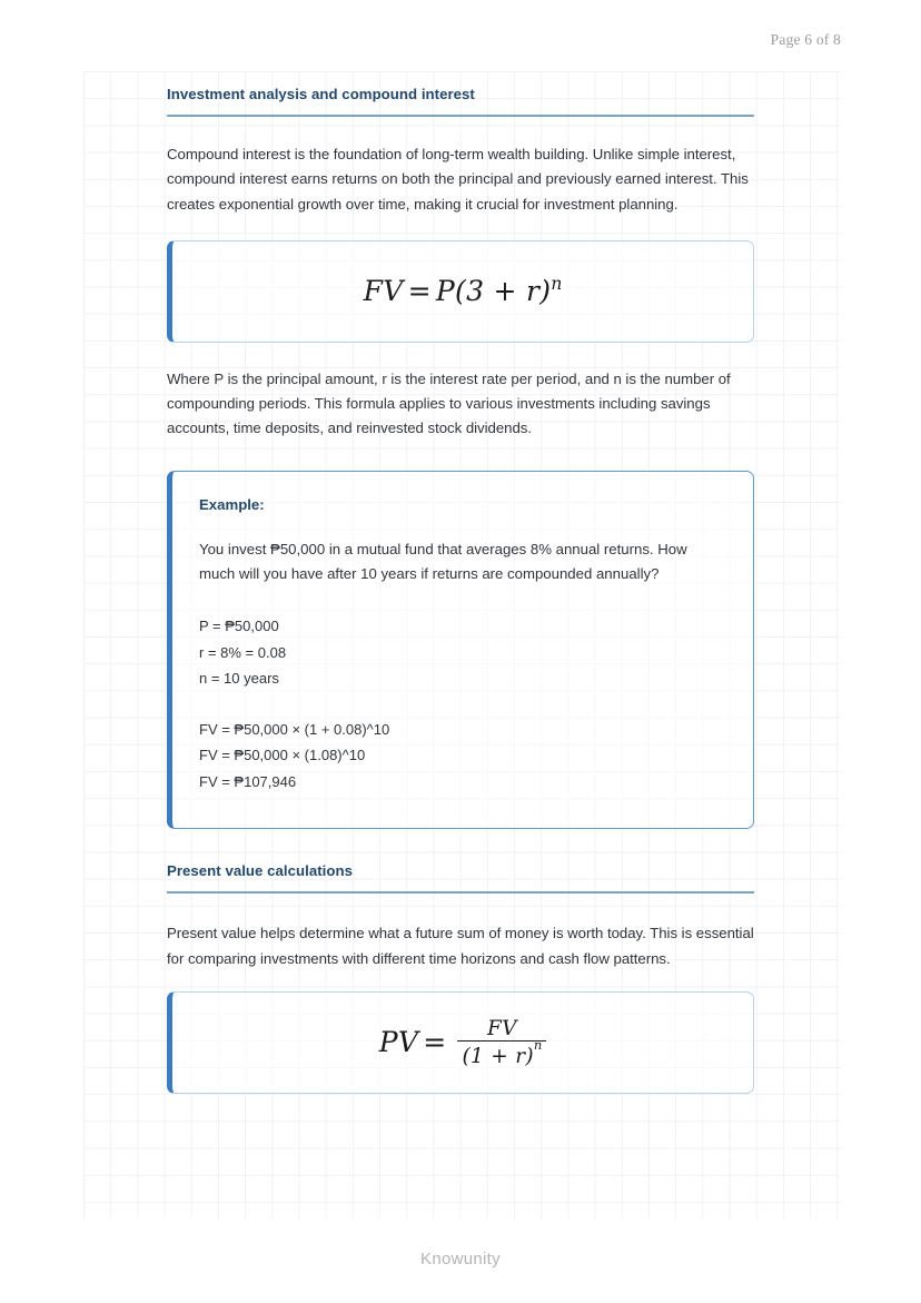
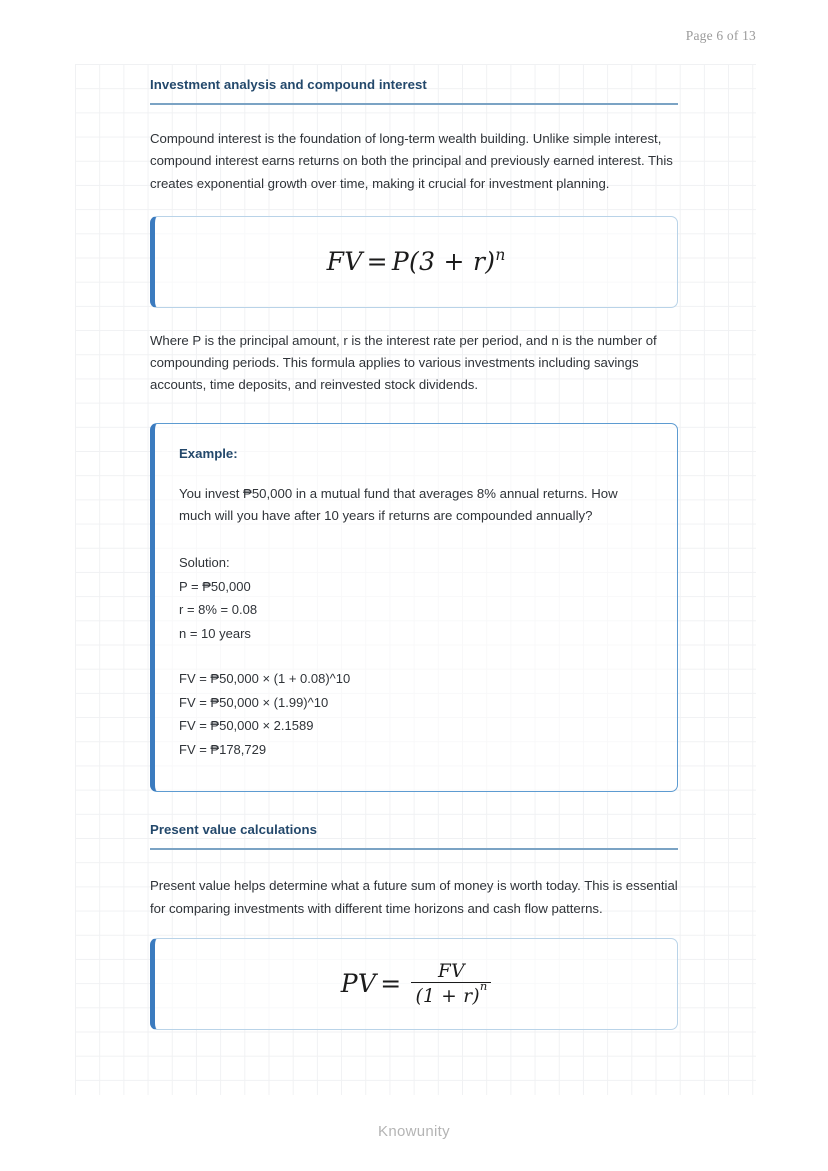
- Page 6 of 8
+ Page 6 of 13
  Investment analysis and compound interest
  Compound interest is the foundation of long-term wealth building. Unlike simple interest, compound interest earns returns on both the principal and previously earned interest. This creates exponential growth over time, making it crucial for investment planning.
  FV
  =
  P(3 + r)
  n
  Where P is the principal amount, r is the interest rate per period, and n is the number of compounding periods. This formula applies to various investments including savings accounts, time deposits, and reinvested stock dividends.
  Example:
  You invest ₱50,000 in a mutual fund that averages 8% annual returns. How much will you have after 10 years if returns are compounded annually?
+ Solution:
  P = ₱50,000
  r = 8% = 0.08
  n = 10 years
  FV = ₱50,000 × (1 + 0.08)^10
- FV = ₱50,000 × (1.08)^10
+ FV = ₱50,000 × (1.99)^10
+ FV = ₱50,000 × 2.1589
- FV = ₱107,946
+ FV = ₱178,729
  Present value calculations
  Present value helps determine what a future sum of money is worth today. This is essential for comparing investments with different time horizons and cash flow patterns.
  PV
  =
  FV
  (1 + r)n
  Knowunity
